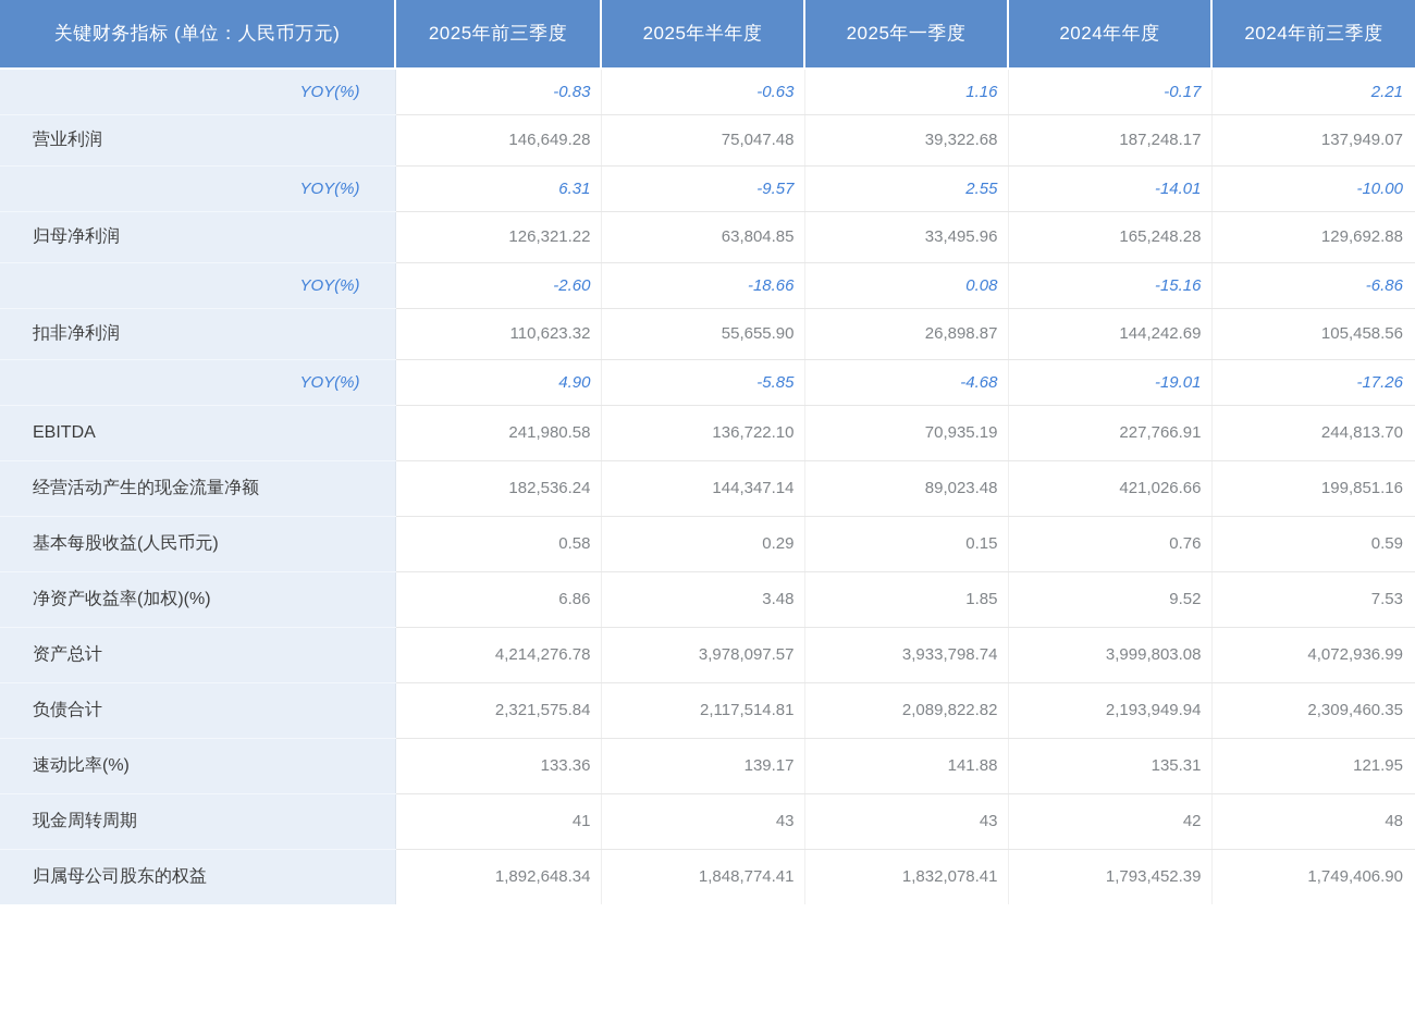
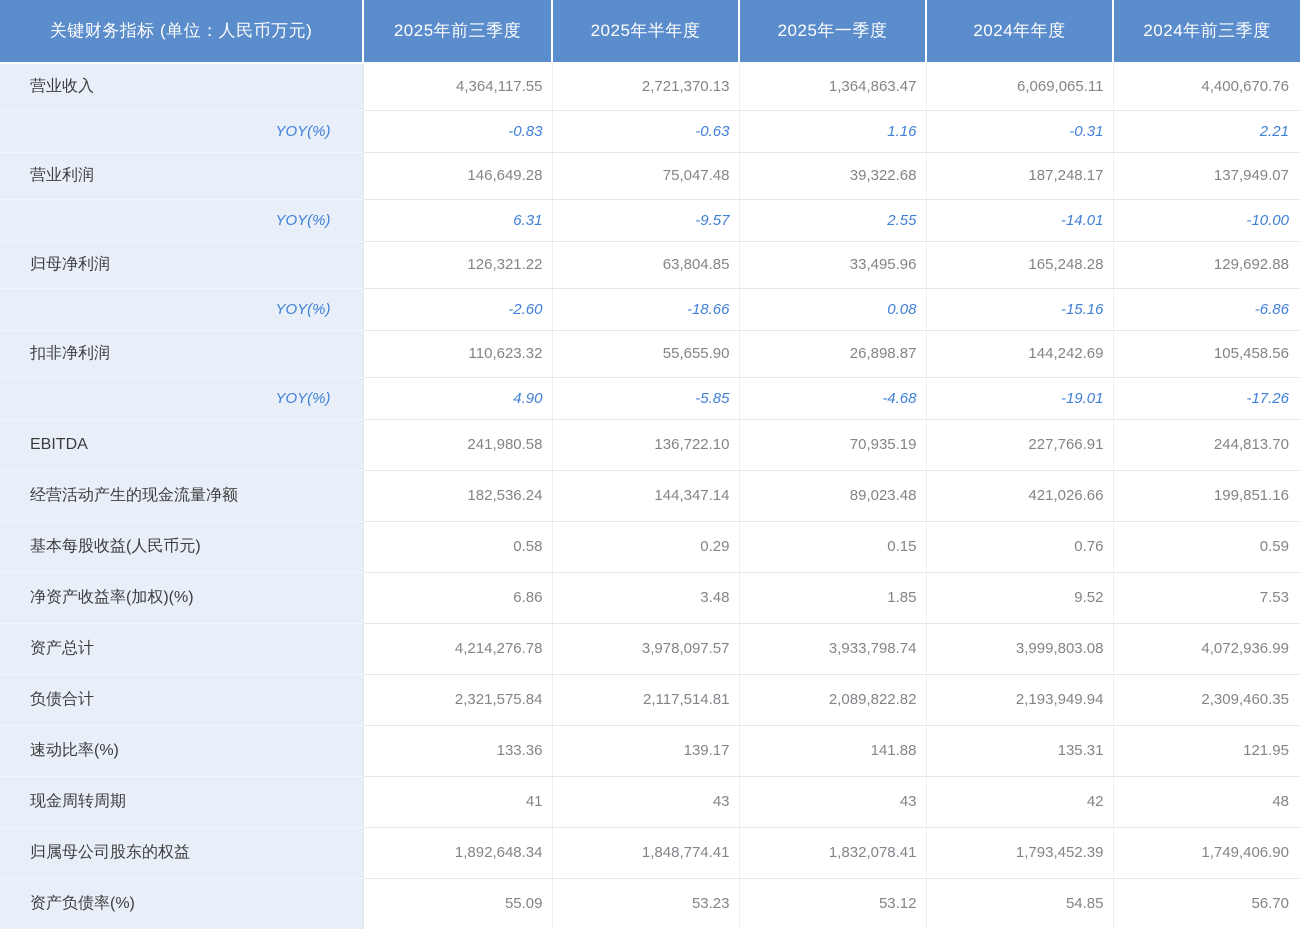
  关键财务指标 (单位：人民币万元)	2025年前三季度	2025年半年度	2025年一季度	2024年年度	2024年前三季度
+ 营业收入	4,364,117.55	2,721,370.13	1,364,863.47	6,069,065.11	4,400,670.76
- YOY(%)	-0.83	-0.63	1.16	-0.17	2.21
+ YOY(%)	-0.83	-0.63	1.16	-0.31	2.21
  营业利润	146,649.28	75,047.48	39,322.68	187,248.17	137,949.07
  YOY(%)	6.31	-9.57	2.55	-14.01	-10.00
  归母净利润	126,321.22	63,804.85	33,495.96	165,248.28	129,692.88
  YOY(%)	-2.60	-18.66	0.08	-15.16	-6.86
  扣非净利润	110,623.32	55,655.90	26,898.87	144,242.69	105,458.56
  YOY(%)	4.90	-5.85	-4.68	-19.01	-17.26
  EBITDA	241,980.58	136,722.10	70,935.19	227,766.91	244,813.70
  经营活动产生的现金流量净额	182,536.24	144,347.14	89,023.48	421,026.66	199,851.16
  基本每股收益(人民币元)	0.58	0.29	0.15	0.76	0.59
  净资产收益率(加权)(%)	6.86	3.48	1.85	9.52	7.53
  资产总计	4,214,276.78	3,978,097.57	3,933,798.74	3,999,803.08	4,072,936.99
  负债合计	2,321,575.84	2,117,514.81	2,089,822.82	2,193,949.94	2,309,460.35
  速动比率(%)	133.36	139.17	141.88	135.31	121.95
  现金周转周期	41	43	43	42	48
  归属母公司股东的权益	1,892,648.34	1,848,774.41	1,832,078.41	1,793,452.39	1,749,406.90
+ 资产负债率(%)	55.09	53.23	53.12	54.85	56.70
